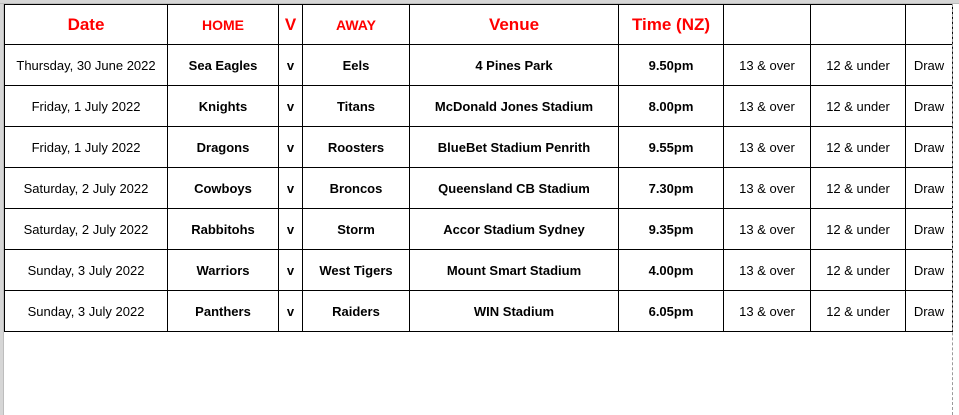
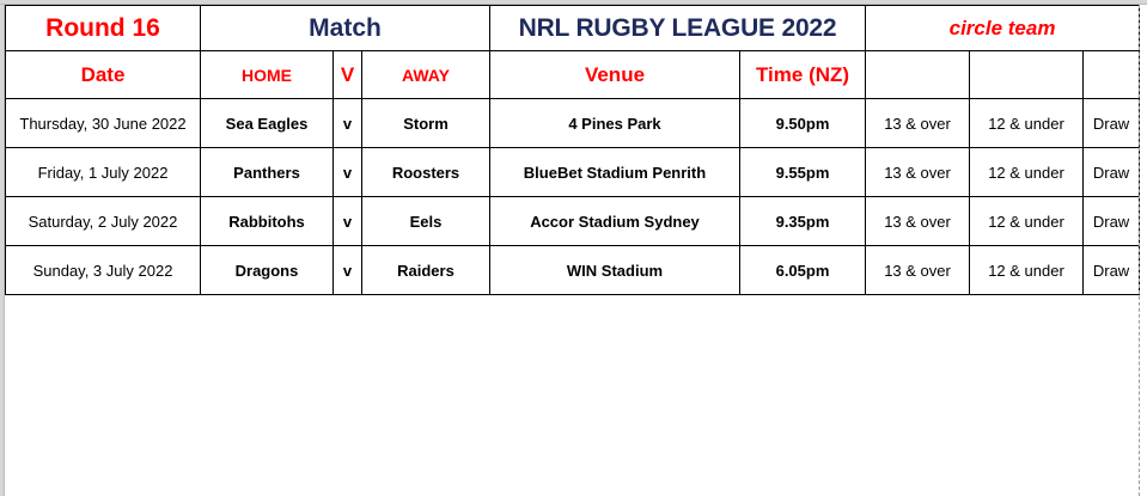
+ Round 16	Match	NRL RUGBY LEAGUE 2022	circle team
  Date	HOME	V	AWAY	Venue	Time (NZ)
- Thursday, 30 June 2022	Sea Eagles	v	Eels	4 Pines Park	9.50pm	13 & over	12 & under	Draw
+ Thursday, 30 June 2022	Sea Eagles	v	Storm	4 Pines Park	9.50pm	13 & over	12 & under	Draw
- Friday, 1 July 2022	Knights	v	Titans	McDonald Jones Stadium	8.00pm	13 & over	12 & under	Draw
- Friday, 1 July 2022	Dragons	v	Roosters	BlueBet Stadium Penrith	9.55pm	13 & over	12 & under	Draw
+ Friday, 1 July 2022	Panthers	v	Roosters	BlueBet Stadium Penrith	9.55pm	13 & over	12 & under	Draw
- Saturday, 2 July 2022	Cowboys	v	Broncos	Queensland CB Stadium	7.30pm	13 & over	12 & under	Draw
- Saturday, 2 July 2022	Rabbitohs	v	Storm	Accor Stadium Sydney	9.35pm	13 & over	12 & under	Draw
+ Saturday, 2 July 2022	Rabbitohs	v	Eels	Accor Stadium Sydney	9.35pm	13 & over	12 & under	Draw
- Sunday, 3 July 2022	Warriors	v	West Tigers	Mount Smart Stadium	4.00pm	13 & over	12 & under	Draw
- Sunday, 3 July 2022	Panthers	v	Raiders	WIN Stadium	6.05pm	13 & over	12 & under	Draw
+ Sunday, 3 July 2022	Dragons	v	Raiders	WIN Stadium	6.05pm	13 & over	12 & under	Draw
